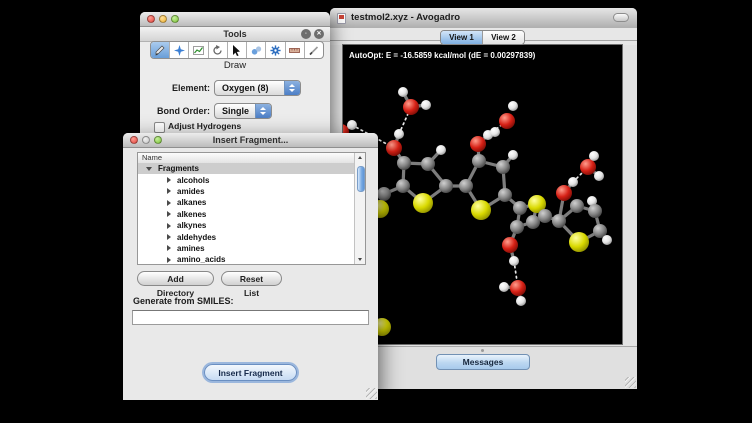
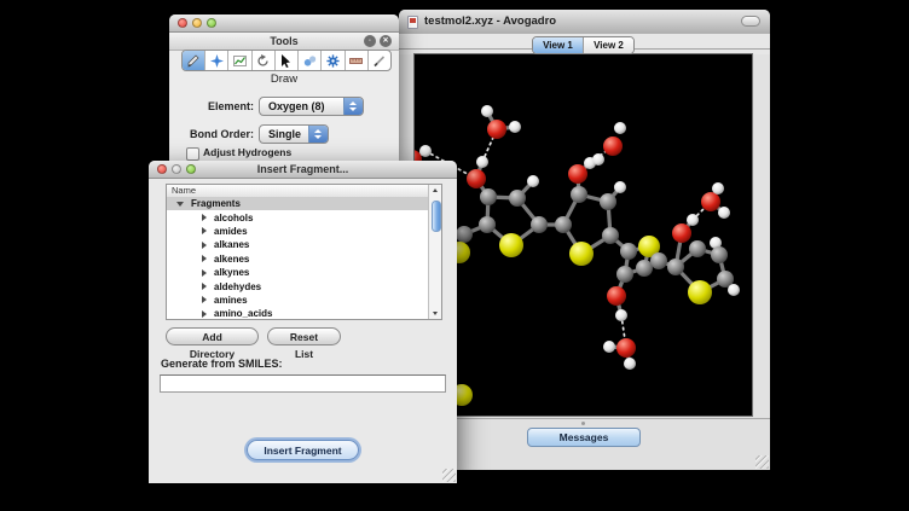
  testmol2.xyz - Avogadro
  View 1
  View 2
- AutoOpt: E = -16.5859 kcal/mol (dE = 0.00297839)
  Messages
  Tools
  Draw
  Element:
  Oxygen (8)
  Bond Order:
  Single
  Adjust Hydrogens
  Insert Fragment...
  Name
  Fragments
  alcohols
  amides
  alkanes
  alkenes
  alkynes
  aldehydes
  amines
  amino_acids
  Add Directory
  Reset List
  Generate from SMILES:
  Insert Fragment
